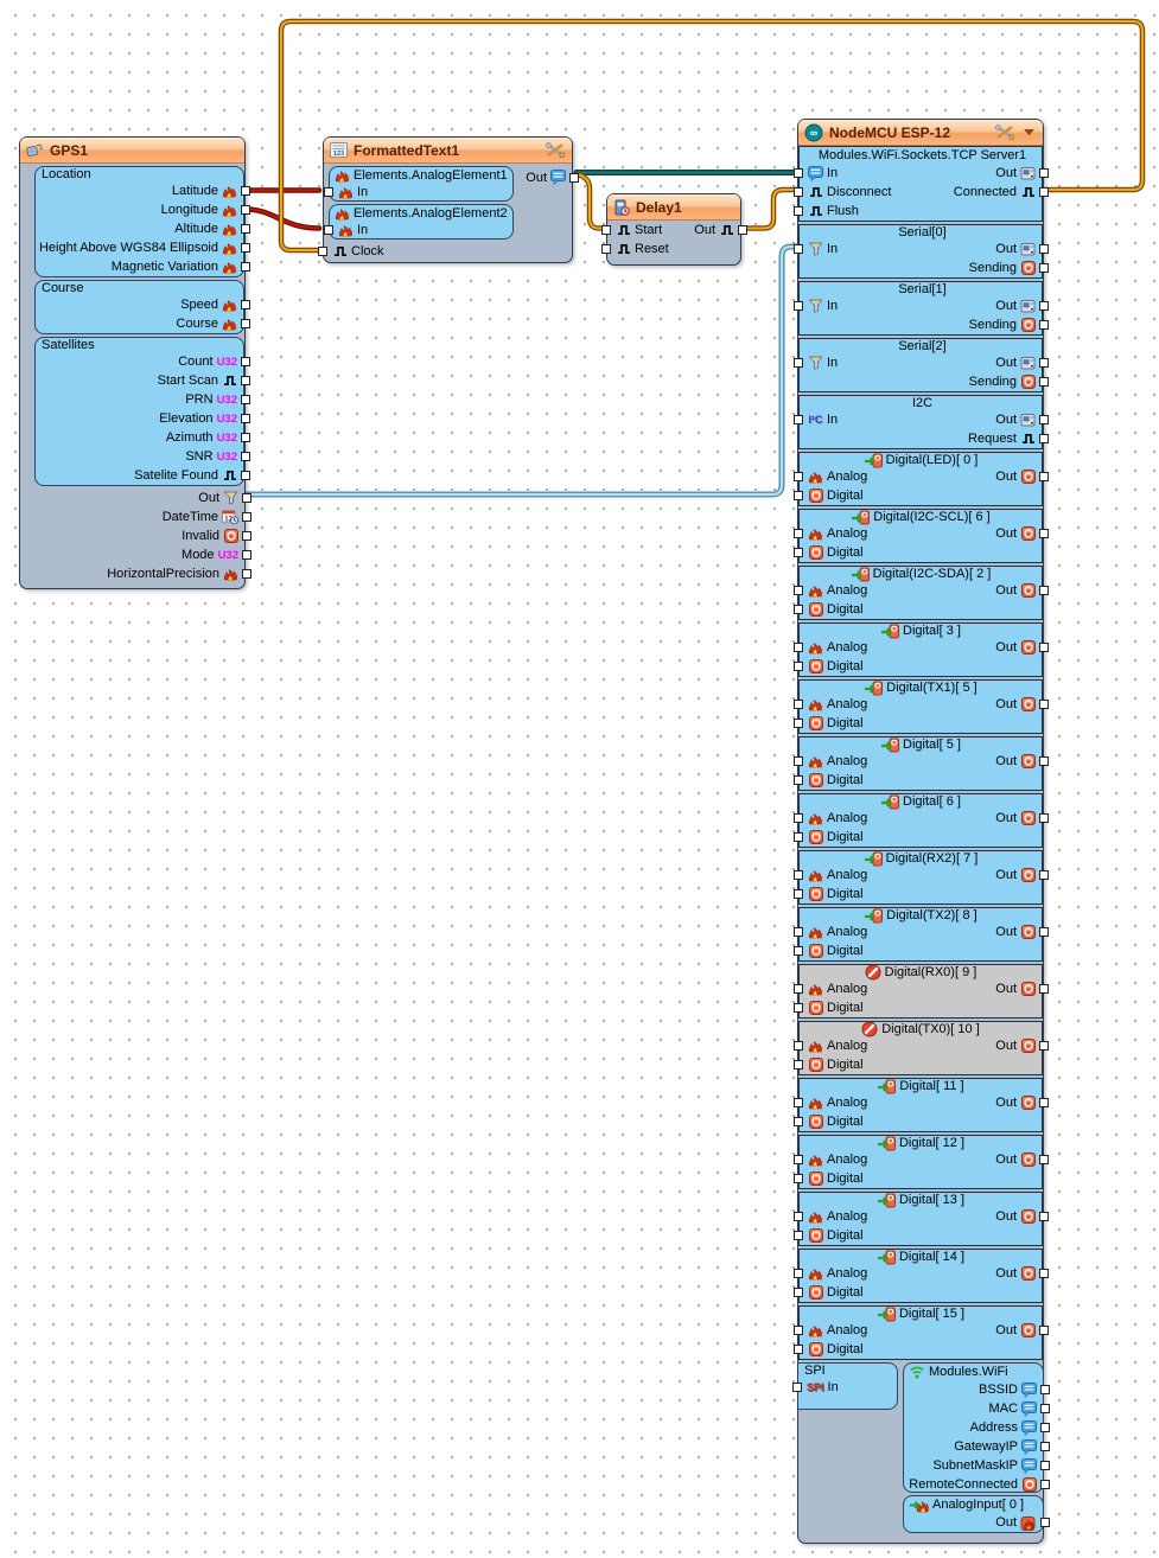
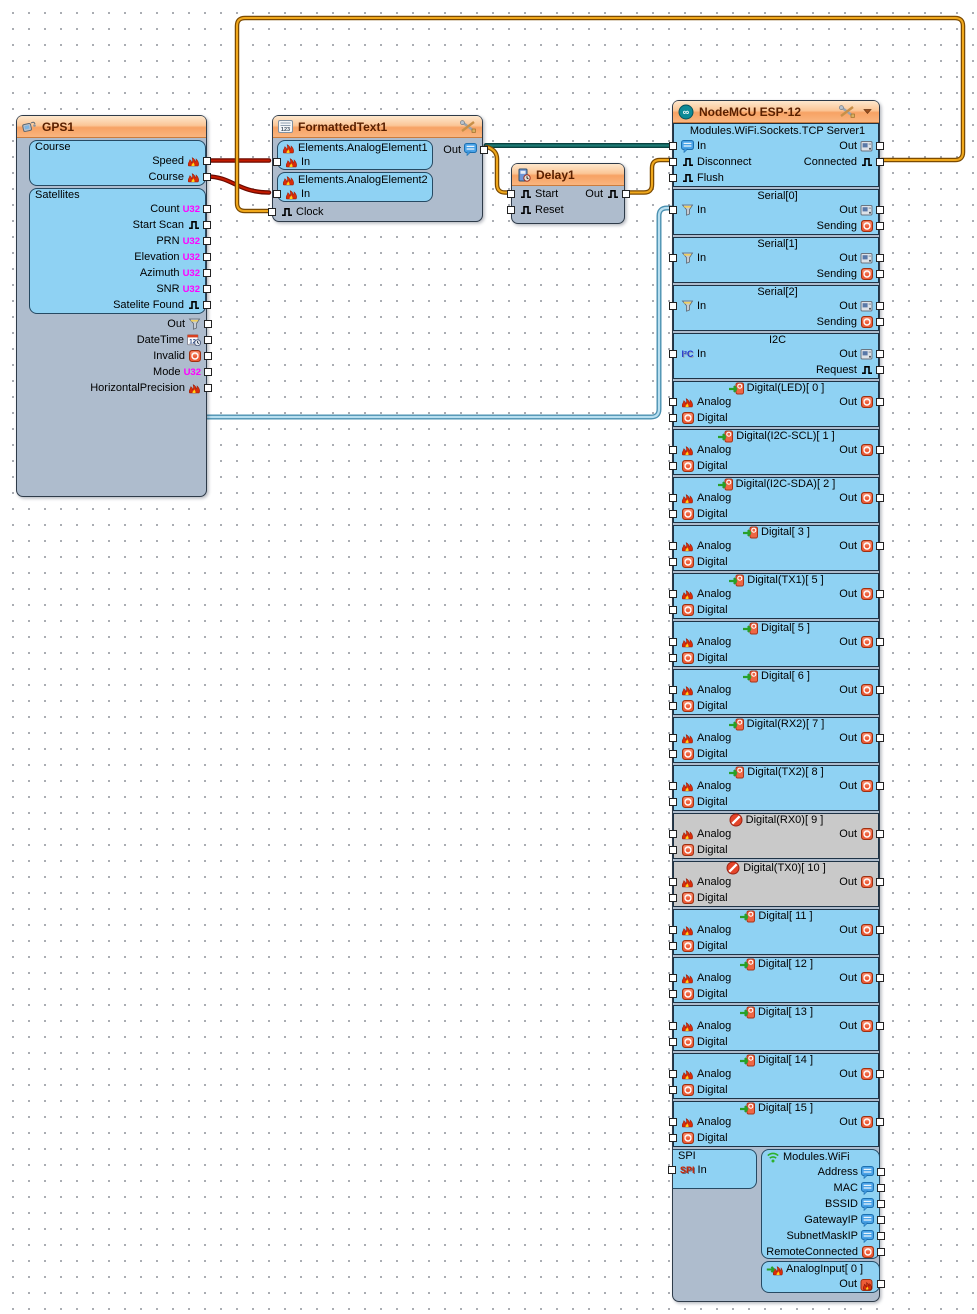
  GPS1
- Location
- Latitude
- Longitude
- Altitude
- Height Above WGS84 Ellipsoid
- Magnetic Variation
  Course
  Speed
  Course
  Satellites
  Count
  U32
  Start Scan
  PRN
  U32
  Elevation
  U32
  Azimuth
  U32
  SNR
  U32
  Satelite Found
  Out
  DateTime
  Invalid
  Mode
  U32
  HorizontalPrecision
  FormattedText1
  Out
  Elements.AnalogElement1
  In
  Elements.AnalogElement2
  In
  Clock
  Delay1
  Out
  Start
  Reset
  ∞
  NodeMCU ESP-12
  Modules.WiFi.Sockets.TCP Server1
  In
  Out
  Disconnect
  Connected
  Flush
  Serial[0]
  In
  Out
  Sending
  Serial[1]
  In
  Out
  Sending
  Serial[2]
  In
  Out
  Sending
  I2C
  I²C
  In
  Out
  Request
  Digital(LED)[ 0 ]
  Analog
  Out
  Digital
- Digital(I2C-SCL)[ 6 ]
+ Digital(I2C-SCL)[ 1 ]
  Analog
  Out
  Digital
  Digital(I2C-SDA)[ 2 ]
  Analog
  Out
  Digital
  Digital[ 3 ]
  Analog
  Out
  Digital
  Digital(TX1)[ 5 ]
  Analog
  Out
  Digital
  Digital[ 5 ]
  Analog
  Out
  Digital
  Digital[ 6 ]
  Analog
  Out
  Digital
  Digital(RX2)[ 7 ]
  Analog
  Out
  Digital
  Digital(TX2)[ 8 ]
  Analog
  Out
  Digital
  Digital(RX0)[ 9 ]
  Analog
  Out
  Digital
  Digital(TX0)[ 10 ]
  Analog
  Out
  Digital
  Digital[ 11 ]
  Analog
  Out
  Digital
  Digital[ 12 ]
  Analog
  Out
  Digital
  Digital[ 13 ]
  Analog
  Out
  Digital
  Digital[ 14 ]
  Analog
  Out
  Digital
  Digital[ 15 ]
  Analog
  Out
  Digital
  SPI
  SPI
  In
  Modules.WiFi
- BSSID
+ Address
  MAC
- Address
+ BSSID
  GatewayIP
  SubnetMaskIP
  RemoteConnected
  AnalogInput[ 0 ]
  Out
